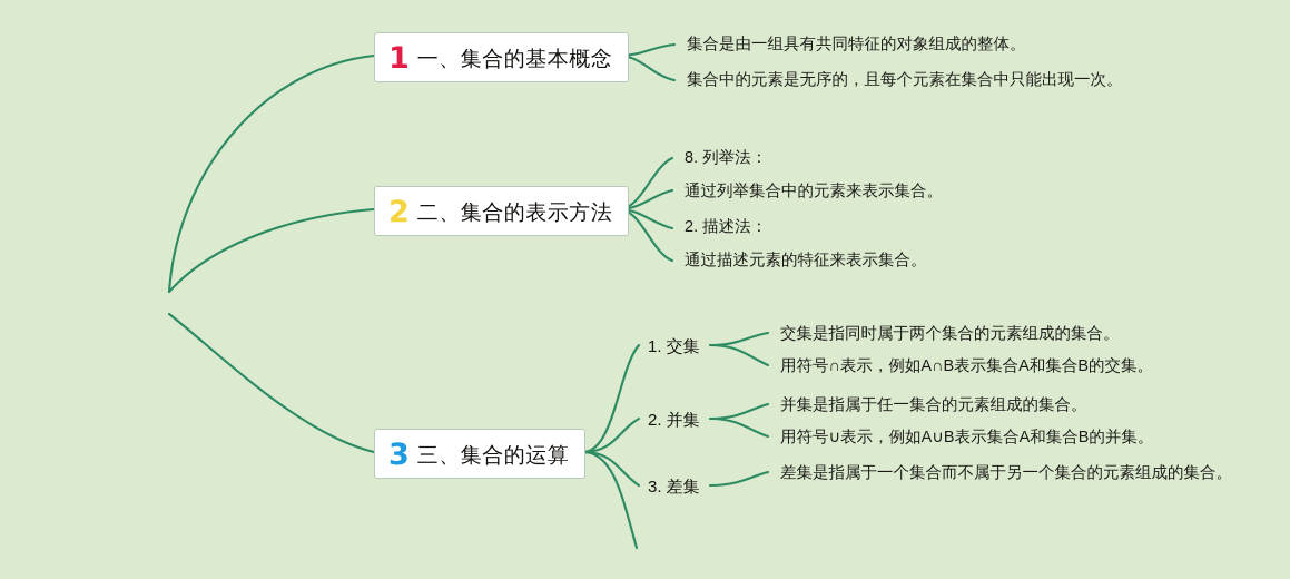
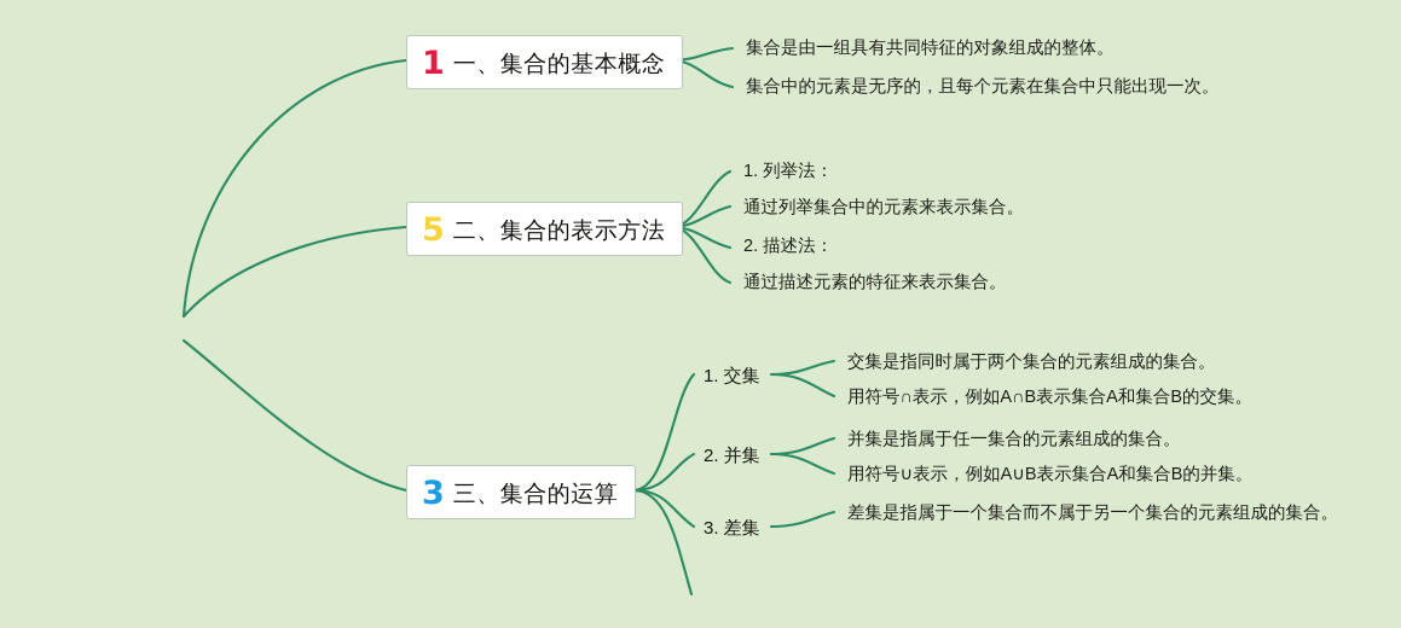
  1
  一、集合的基本概念
  集合是由一组具有共同特征的对象组成的整体。
  集合中的元素是无序的，且每个元素在集合中只能出现一次。
- 2
+ 5
  二、集合的表示方法
- 8. 列举法：
+ 1. 列举法：
  通过列举集合中的元素来表示集合。
  2. 描述法：
  通过描述元素的特征来表示集合。
  3
  三、集合的运算
  1. 交集
  交集是指同时属于两个集合的元素组成的集合。
  用符号∩表示，例如A∩B表示集合A和集合B的交集。
  2. 并集
  并集是指属于任一集合的元素组成的集合。
  用符号∪表示，例如A∪B表示集合A和集合B的并集。
  3. 差集
  差集是指属于一个集合而不属于另一个集合的元素组成的集合。
